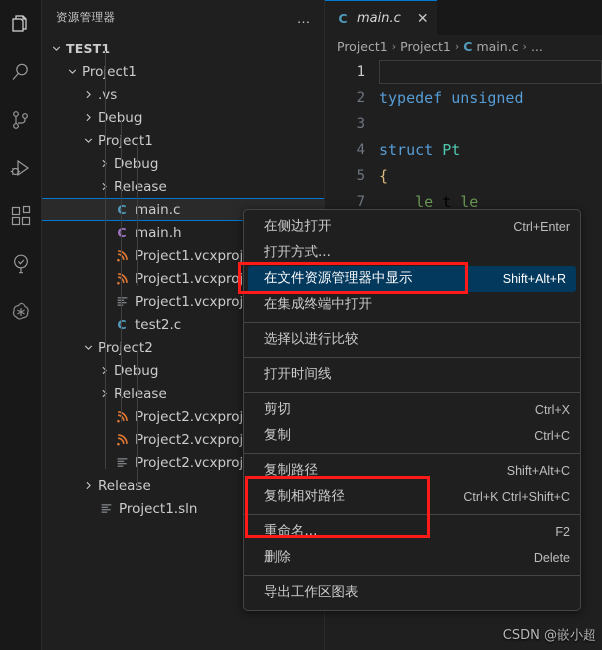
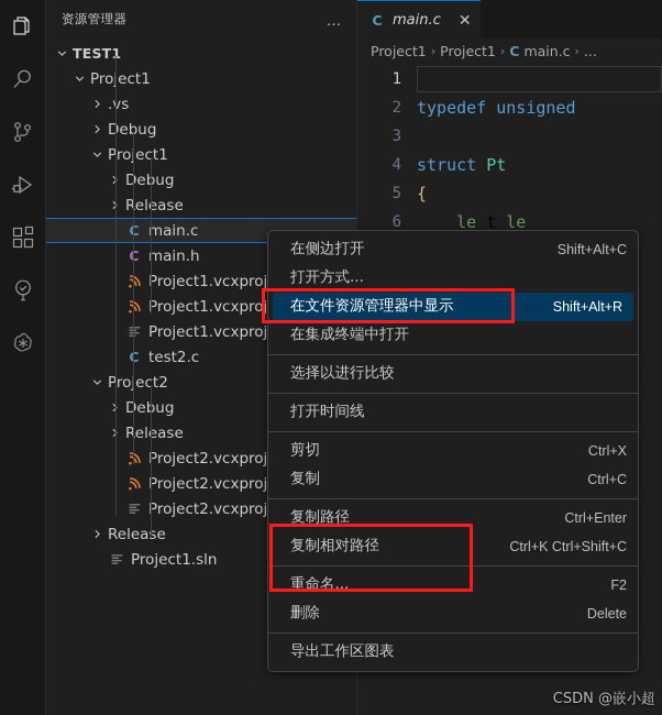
  资源管理器
  …
  TEST1
  Proect1
  .vs
  Debug
  Proect1
  Deug
  Release
  C
  main.c
  C
  main.h
  Project1.vcxproj
  Project1.vcxproj
  C
  test2.c
  Proect2
  Deug
  Release
  Project2.vcxproj
  Project2.vcxproj
  Release
  Project1.sln
  C
  main.c
  ✕
  Project1
  ›
  Project1
  ›
  C
  main.c
  ›
  ...
  1
  2
  typedef unsigned
  3
  4
  struct Pt
  5
  {
- 7
+ 6
  le t le
  在侧边打开
- Ctrl+Enter
+ Shift+Alt+C
  打开方式...
  在文件资源管理器中显示
  Shift+Alt+R
  在集成终端中打开
  选择以进行比较
  打开时间线
  剪切
  Ctrl+X
  复制
  Ctrl+C
  复制路径
- Shift+Alt+C
+ Ctrl+Enter
  复制相对路径
  Ctrl+K Ctrl+Shift+C
  重命名...
  F2
  删除
  Delete
  导出工作区图表
  CSDN @嵌小超
